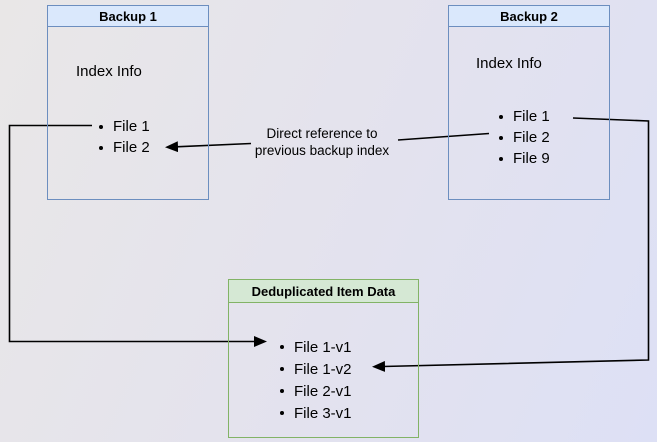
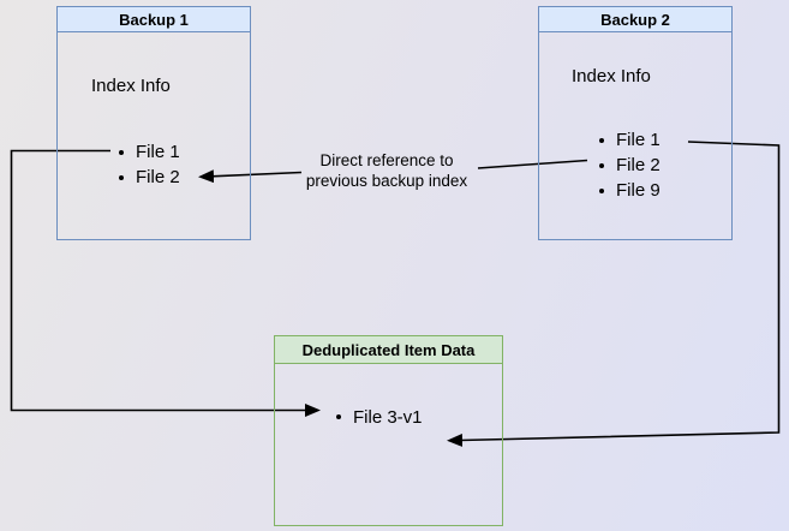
  Backup 1
  Index Info
  File 1
  File 2
  Backup 2
  Index Info
  File 1
  File 2
  File 9
  Deduplicated Item Data
- File 1-v1
- File 1-v2
- File 2-v1
  File 3-v1
  Direct reference to
  previous backup index
